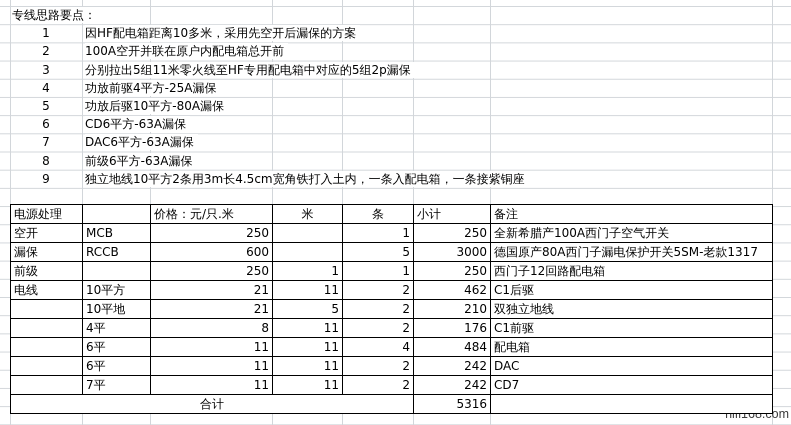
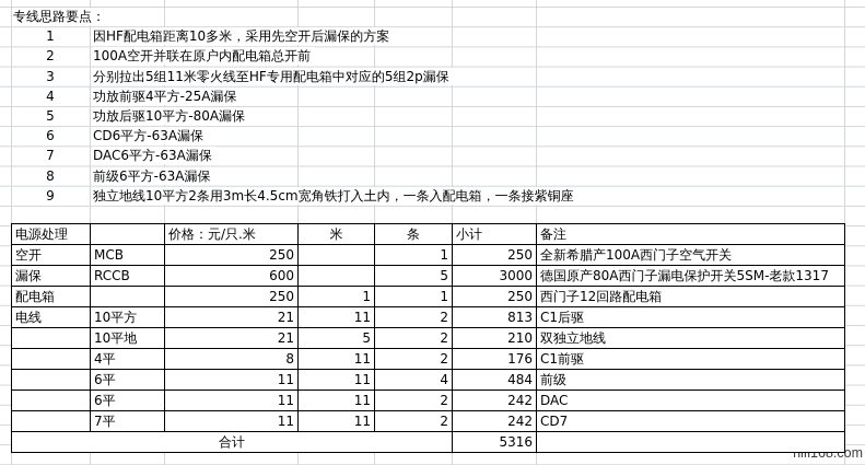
  专线思路要点：
  1
  因HF配电箱距离10多米，采用先空开后漏保的方案
  2
  100A空开并联在原户内配电箱总开前
  3
  分别拉出5组11米零火线至HF专用配电箱中对应的5组2p漏保
  4
  功放前驱4平方-25A漏保
  5
  功放后驱10平方-80A漏保
  6
  CD6平方-63A漏保
  7
  DAC6平方-63A漏保
  8
  前级6平方-63A漏保
  9
  独立地线10平方2条用3m长4.5cm宽角铁打入土内，一条入配电箱，一条接紫铜座
  电源处理		价格：元/只.米	米	条	小计	备注
  空开	MCB	250		1	250	全新希腊产100A西门子空气开关
  漏保	RCCB	600		5	3000	德国原产80A西门子漏电保护开关5SM-老款1317
- 前级		250	1	1	250	西门子12回路配电箱
+ 配电箱		250	1	1	250	西门子12回路配电箱
- 电线	10平方	21	11	2	462	C1后驱
+ 电线	10平方	21	11	2	813	C1后驱
  	10平地	21	5	2	210	双独立地线
  	4平	8	11	2	176	C1前驱
- 	6平	11	11	4	484	配电箱
+ 	6平	11	11	4	484	前级
  	6平	11	11	2	242	DAC
  	7平	11	11	2	242	CD7
  合计	5316
  hifi168.com
